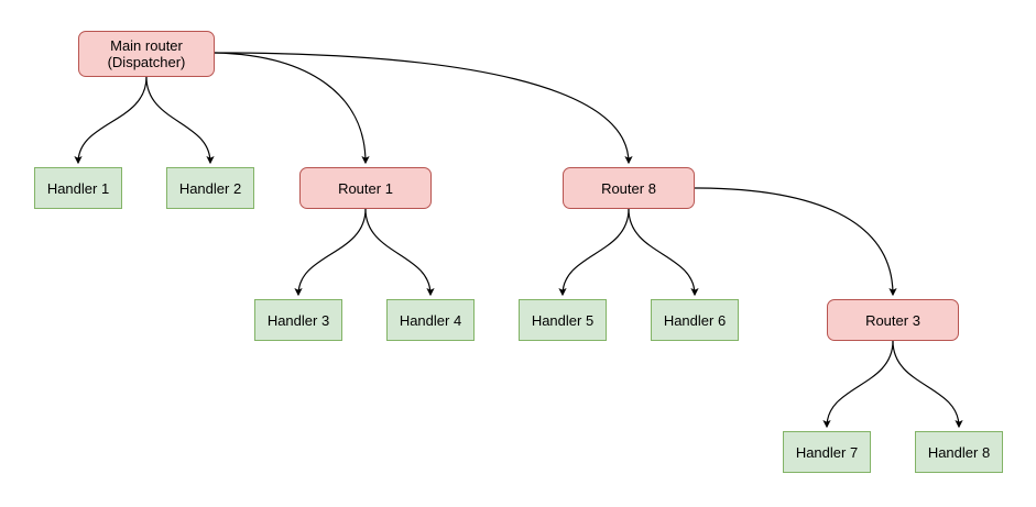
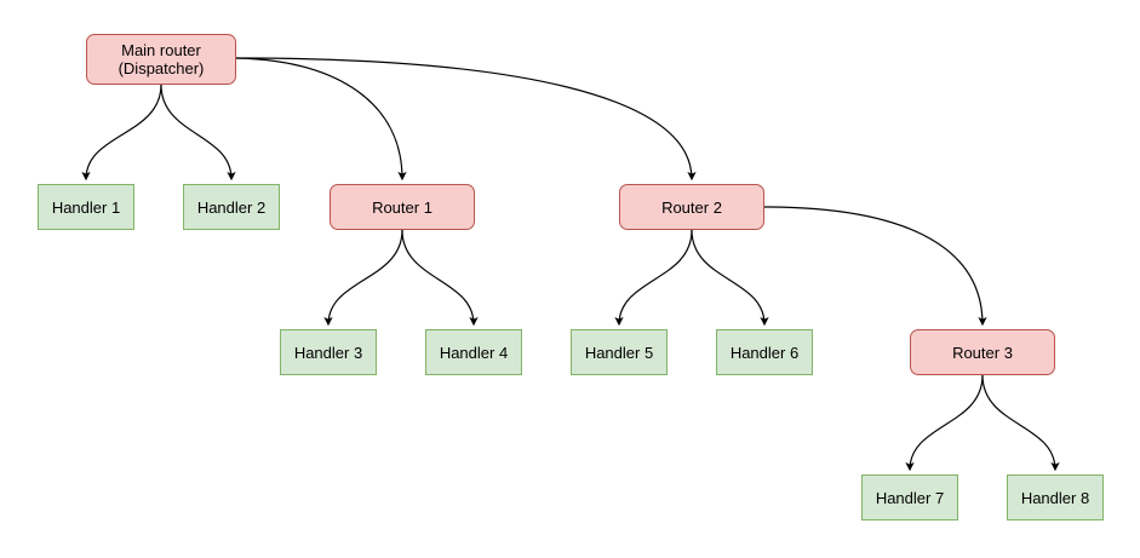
  Main router
  (Dispatcher)
  Handler 1
  Handler 2
  Router 1
- Router 8
+ Router 2
  Handler 3
  Handler 4
  Handler 5
  Handler 6
  Router 3
  Handler 7
  Handler 8
